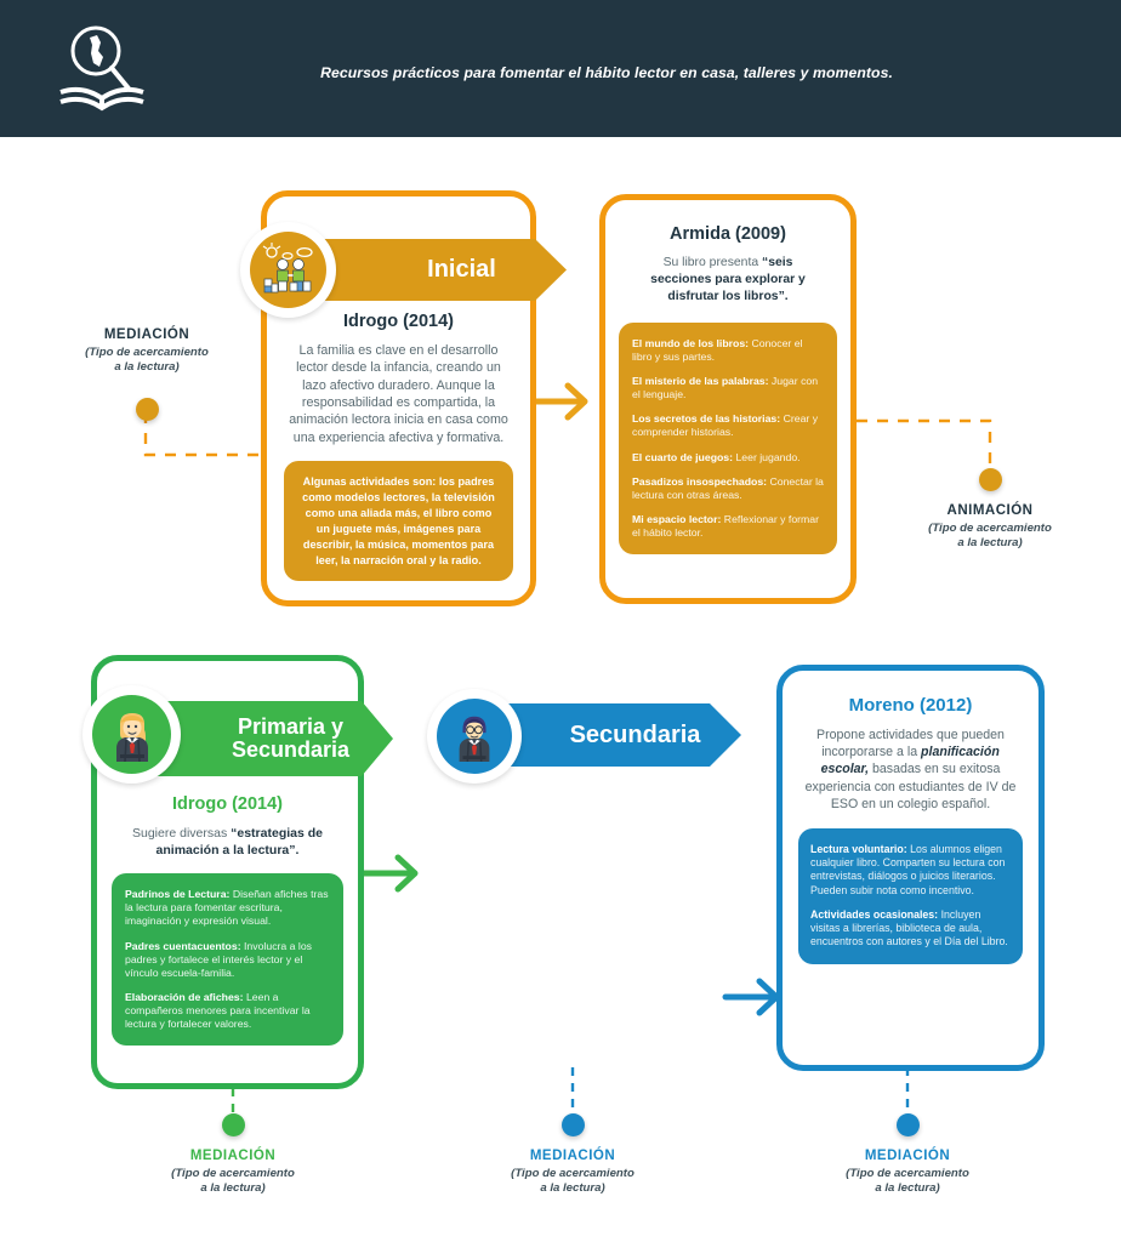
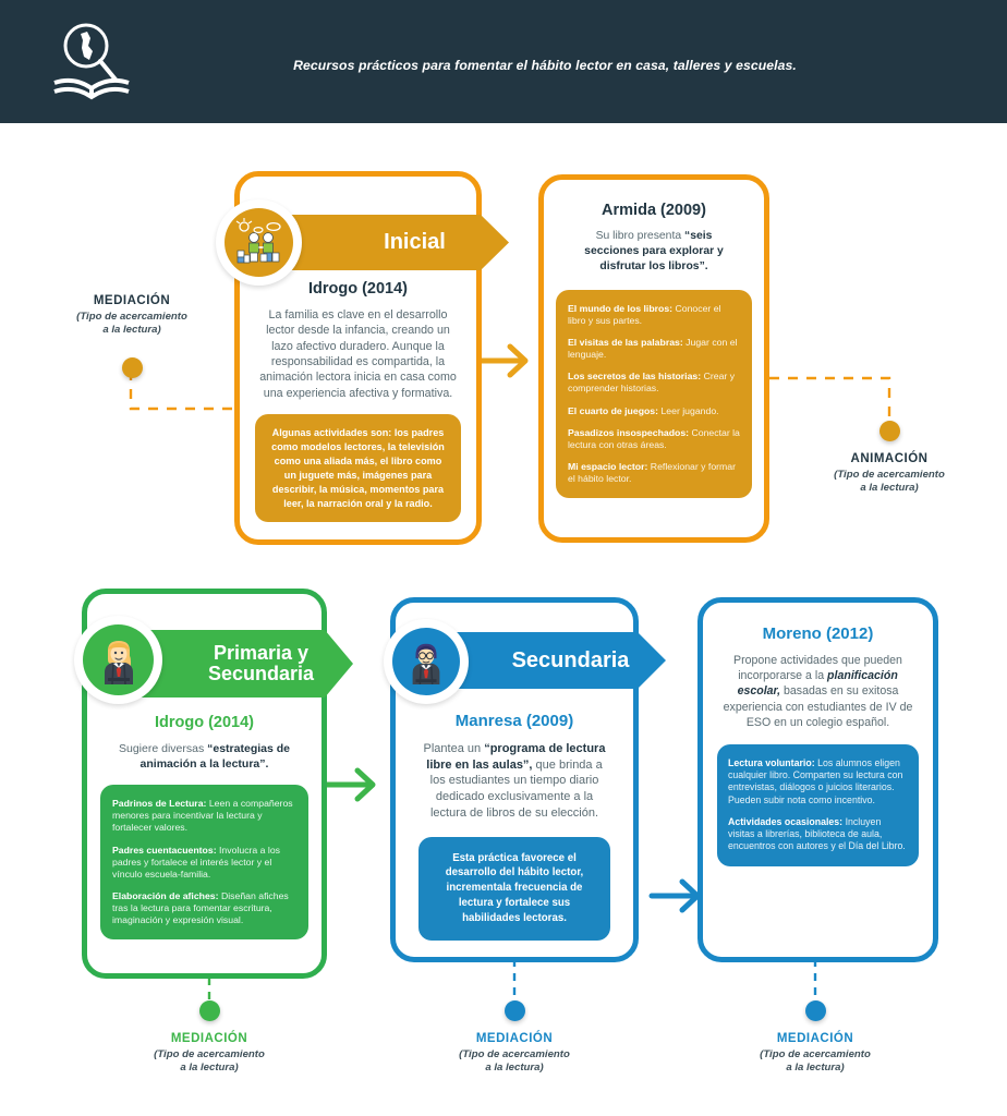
- Recursos prácticos para fomentar el hábito lector en casa, talleres y momentos.
+ Recursos prácticos para fomentar el hábito lector en casa, talleres y escuelas.
  MEDIACIÓN
  (Tipo de acercamiento
  a la lectura)
  ANIMACIÓN
  (Tipo de acercamiento
  a la lectura)
  Idrogo (2014)
  La familia es clave en el desarrollo lector desde la infancia, creando un lazo afectivo duradero. Aunque la responsabilidad es compartida, la animación lectora inicia en casa como una experiencia afectiva y formativa.
  Algunas actividades son: los padres como modelos lectores, la televisión como una aliada más, el libro como un juguete más, imágenes para describir, la música, momentos para leer, la narración oral y la radio.
  Inicial
  Armida (2009)
  Su libro presenta “seis secciones para explorar y disfrutar los libros”.
  El mundo de los libros: Conocer el libro y sus partes.
- El misterio de las palabras: Jugar con el lenguaje.
+ El visitas de las palabras: Jugar con el lenguaje.
  Los secretos de las historias: Crear y comprender historias.
  El cuarto de juegos: Leer jugando.
  Pasadizos insospechados: Conectar la lectura con otras áreas.
  Mi espacio lector: Reflexionar y formar el hábito lector.
  Idrogo (2014)
  Sugiere diversas “estrategias de animación a la lectura”.
- Padrinos de Lectura: Diseñan afiches tras la lectura para fomentar escritura, imaginación y expresión visual.
+ Padrinos de Lectura: Leen a compañeros menores para incentivar la lectura y fortalecer valores.
  Padres cuentacuentos: Involucra a los padres y fortalece el interés lector y el vínculo escuela-familia.
- Elaboración de afiches: Leen a compañeros menores para incentivar la lectura y fortalecer valores.
+ Elaboración de afiches: Diseñan afiches tras la lectura para fomentar escritura, imaginación y expresión visual.
  Primaria y
  Secundaria
+ Manresa (2009)
+ Plantea un “programa de lectura libre en las aulas”, que brinda a los estudiantes un tiempo diario dedicado exclusivamente a la lectura de libros de su elección.
+ Esta práctica favorece el desarrollo del hábito lector, incrementala frecuencia de lectura y fortalece sus habilidades lectoras.
  Secundaria
  Moreno (2012)
  Propone actividades que pueden incorporarse a la planificación escolar, basadas en su exitosa experiencia con estudiantes de IV de ESO en un colegio español.
  Lectura voluntario: Los alumnos eligen cualquier libro. Comparten su lectura con entrevistas, diálogos o juicios literarios. Pueden subir nota como incentivo.
  Actividades ocasionales: Incluyen visitas a librerías, biblioteca de aula, encuentros con autores y el Día del Libro.
  MEDIACIÓN
  (Tipo de acercamiento
  a la lectura)
  MEDIACIÓN
  (Tipo de acercamiento
  a la lectura)
  MEDIACIÓN
  (Tipo de acercamiento
  a la lectura)
